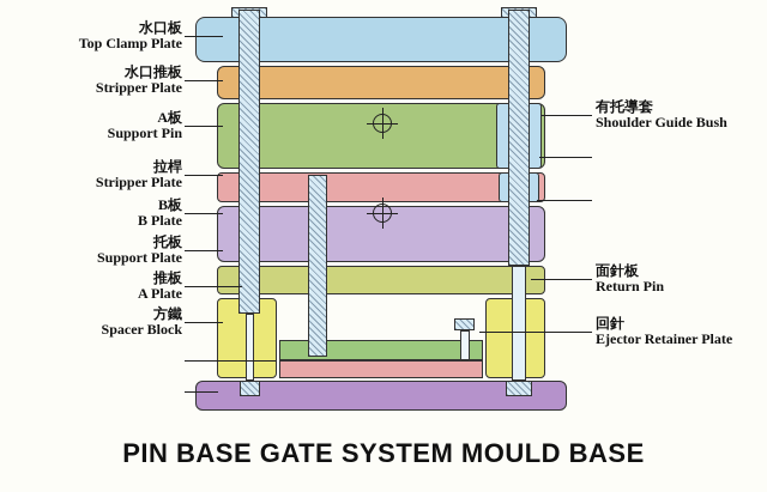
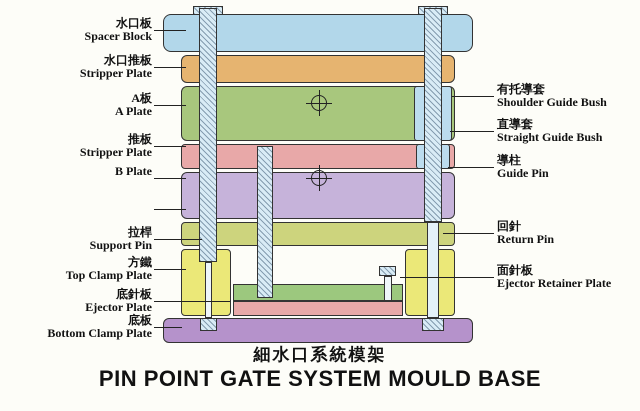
  水口板
- Top Clamp Plate
+ Spacer Block
  水口推板
  Stripper Plate
  A板
- Support Pin
+ A Plate
- 拉桿
+ 推板
  Stripper Plate
- B板
  B Plate
- 托板
- Support Plate
- 推板
+ 拉桿
- A Plate
+ Support Pin
  方鐵
- Spacer Block
+ Top Clamp Plate
+ 底針板
+ Ejector Plate
+ 底板
+ Bottom Clamp Plate
  有托導套
  Shoulder Guide Bush
+ 直導套
+ Straight Guide Bush
+ 導柱
+ Guide Pin
- 面針板
+ 回針
  Return Pin
- 回針
+ 面針板
  Ejector Retainer Plate
+ 細水口系統模架
- PIN BASE GATE SYSTEM MOULD BASE
+ PIN POINT GATE SYSTEM MOULD BASE
